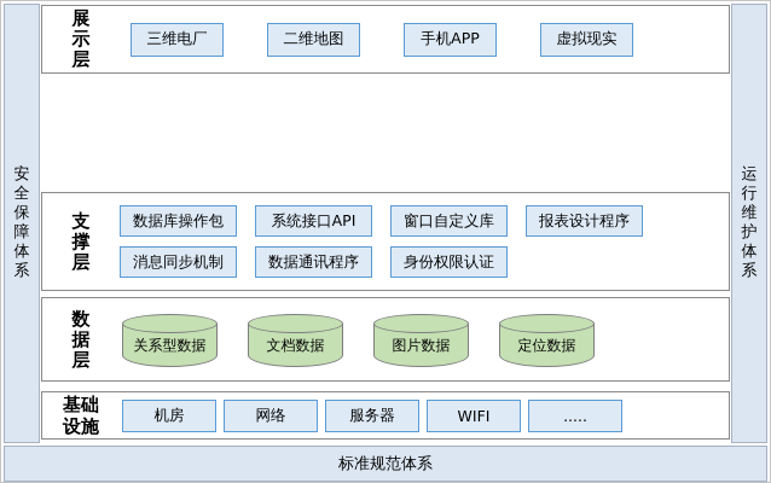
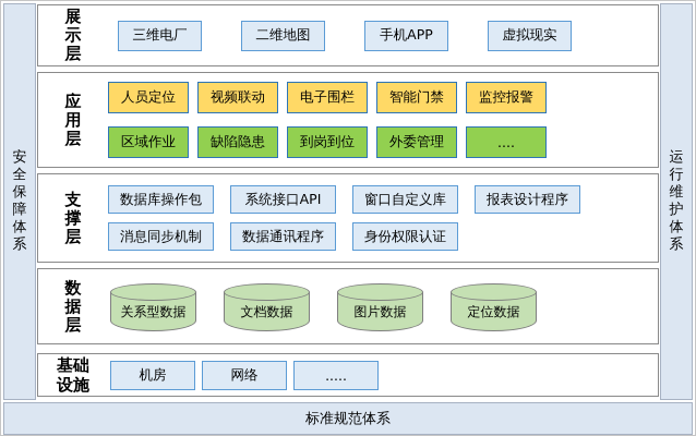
  安全保障体系
  运行维护体系
  标准规范体系
  展示层
  三维电厂
  二维地图
  手机APP
  虚拟现实
+ 应用层
+ 人员定位
+ 视频联动
+ 电子围栏
+ 智能门禁
+ 监控报警
+ 区域作业
+ 缺陷隐患
+ 到岗到位
+ 外委管理
+ ....
  支撑层
  数据库操作包
  系统接口API
  窗口自定义库
  报表设计程序
  消息同步机制
  数据通讯程序
  身份权限认证
  数据层
  关系型数据
  文档数据
  图片数据
  定位数据
  基础设施
  机房
  网络
- 服务器
- WIFI
  .....
